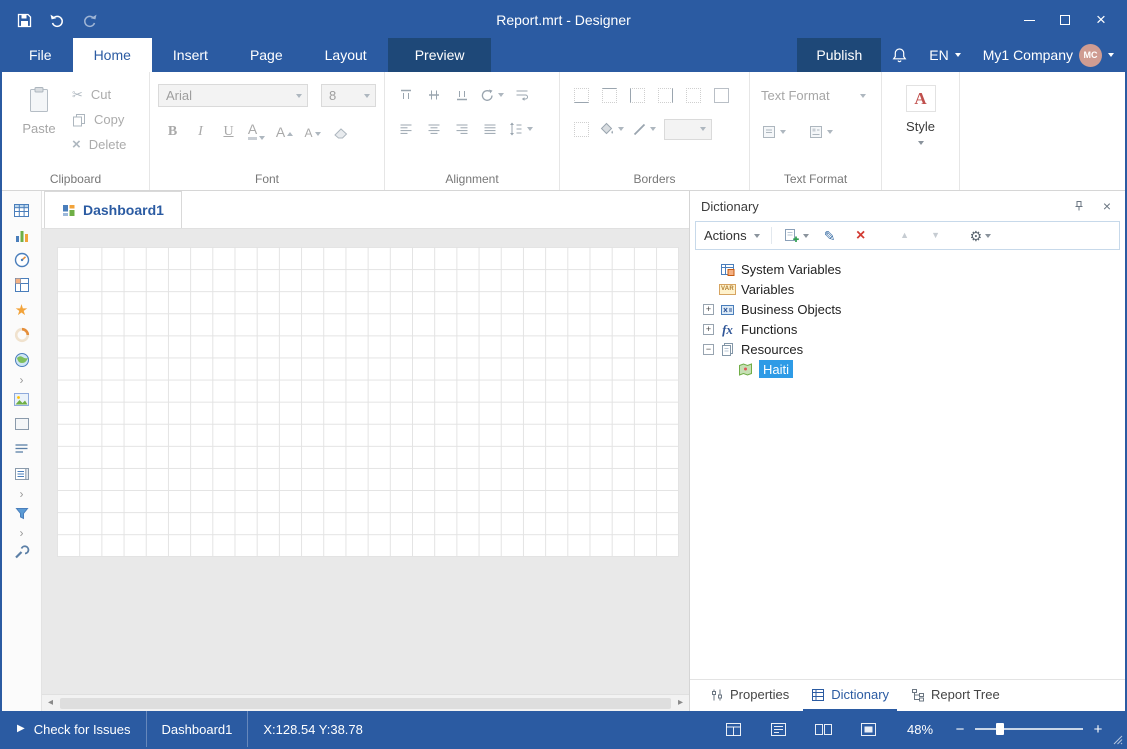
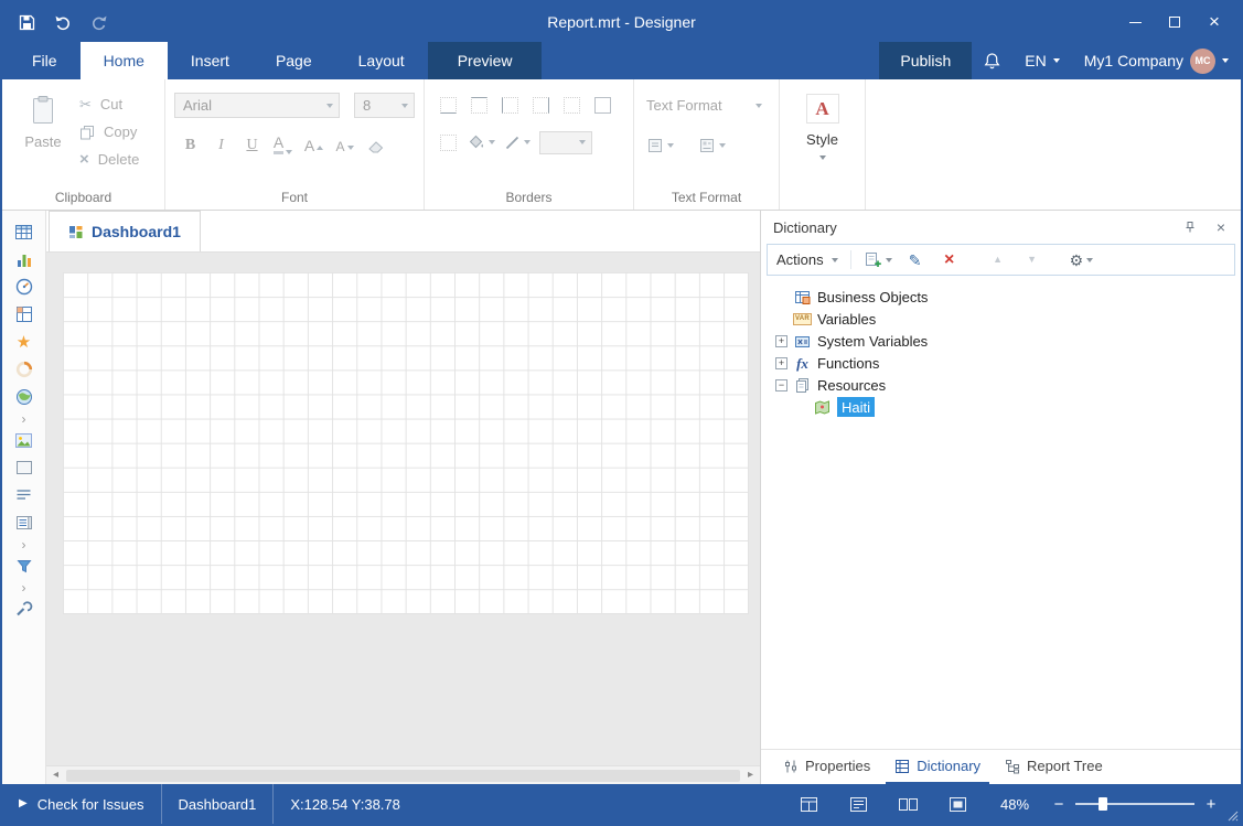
  Report.mrt - Designer
  ×
  File
  Home
  Insert
  Page
  Layout
  Preview
  Publish
  EN
  My1 Company
  MC
  Paste
  ✂
  Cut
  Copy
  ×
  Delete
  Clipboard
  Arial
  8
  B
  I
  U
  A
  A
  A
  Font
- Alignment
  Borders
  Text Format
  Text Format
  A
  Style
  ★
  ›
  ›
  ›
  Dashboard1
  ◂
  ▸
  Dictionary
  ×
  Actions
  ✎
  ×
  ▲
  ▼
  ⚙
- System Variables
+ Business Objects
  Variables
  +
- Business Objects
+ System Variables
  +
  fx
  Functions
  −
  Resources
  Haiti
  Properties
  Dictionary
  Report Tree
  ▶
  Check for Issues
  Dashboard1
  X:128.54 Y:38.78
  48%
  −
  +
